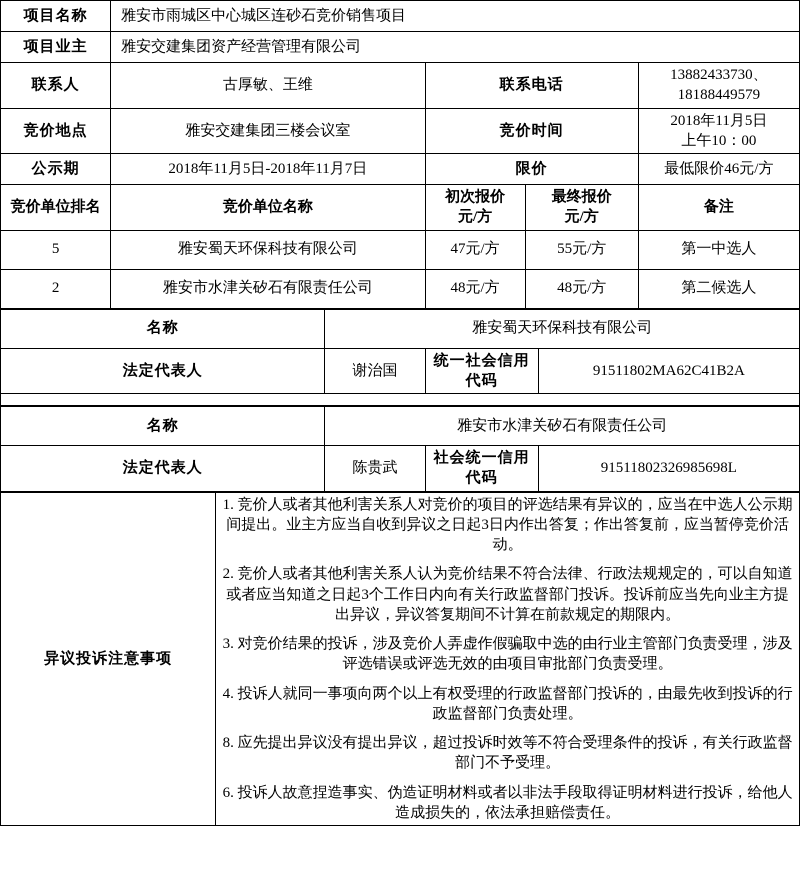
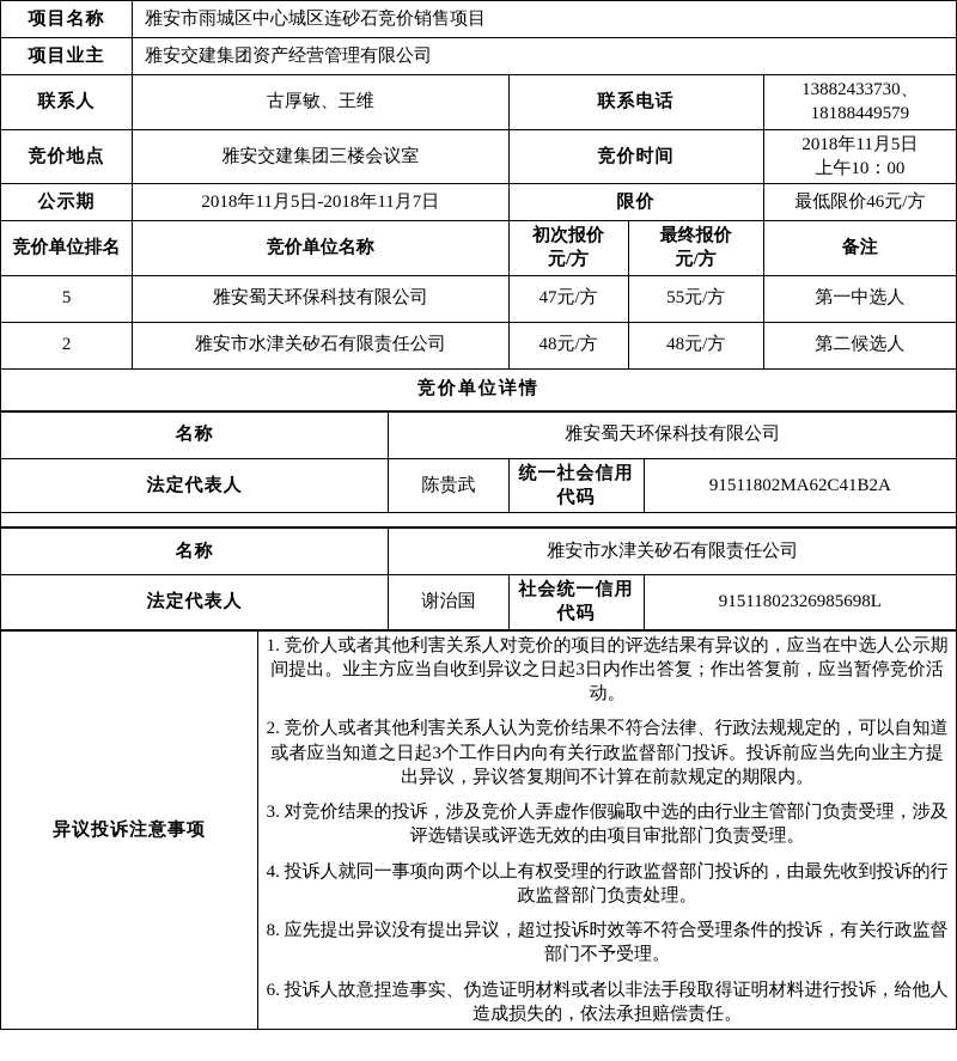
  项目名称	雅安市雨城区中心城区连砂石竞价销售项目
  项目业主	雅安交建集团资产经营管理有限公司
  联系人	古厚敏、王维	联系电话	13882433730、18188449579
  竞价地点	雅安交建集团三楼会议室	竞价时间	2018年11月5日 上午10：00
  公示期	2018年11月5日-2018年11月7日	限价	最低限价46元/方
  竞价单位排名	竞价单位名称	初次报价 元/方	最终报价 元/方	备注
  5	雅安蜀天环保科技有限公司	47元/方	55元/方	第一中选人
  2	雅安市水津关矽石有限责任公司	48元/方	48元/方	第二候选人
+ 竞价单位详情
  名称	雅安蜀天环保科技有限公司
- 法定代表人	谢治国	统一社会信用 代码	91511802MA62C41B2A
+ 法定代表人	陈贵武	统一社会信用 代码	91511802MA62C41B2A
  名称	雅安市水津关矽石有限责任公司
- 法定代表人	陈贵武	社会统一信用 代码	91511802326985698L
+ 法定代表人	谢治国	社会统一信用 代码	91511802326985698L
  异议投诉注意事项	1. 竞价人或者其他利害关系人对竞价的项目的评选结果有异议的，应当在中选人公示期间提出。业主方应当自收到异议之日起3日内作出答复；作出答复前，应当暂停竞价活动。 2. 竞价人或者其他利害关系人认为竞价结果不符合法律、行政法规规定的，可以自知道或者应当知道之日起3个工作日内向有关行政监督部门投诉。投诉前应当先向业主方提出异议，异议答复期间不计算在前款规定的期限内。 3. 对竞价结果的投诉，涉及竞价人弄虚作假骗取中选的由行业主管部门负责受理，涉及评选错误或评选无效的由项目审批部门负责受理。 4. 投诉人就同一事项向两个以上有权受理的行政监督部门投诉的，由最先收到投诉的行政监督部门负责处理。 8. 应先提出异议没有提出异议，超过投诉时效等不符合受理条件的投诉，有关行政监督部门不予受理。 6. 投诉人故意捏造事实、伪造证明材料或者以非法手段取得证明材料进行投诉，给他人造成损失的，依法承担赔偿责任。
